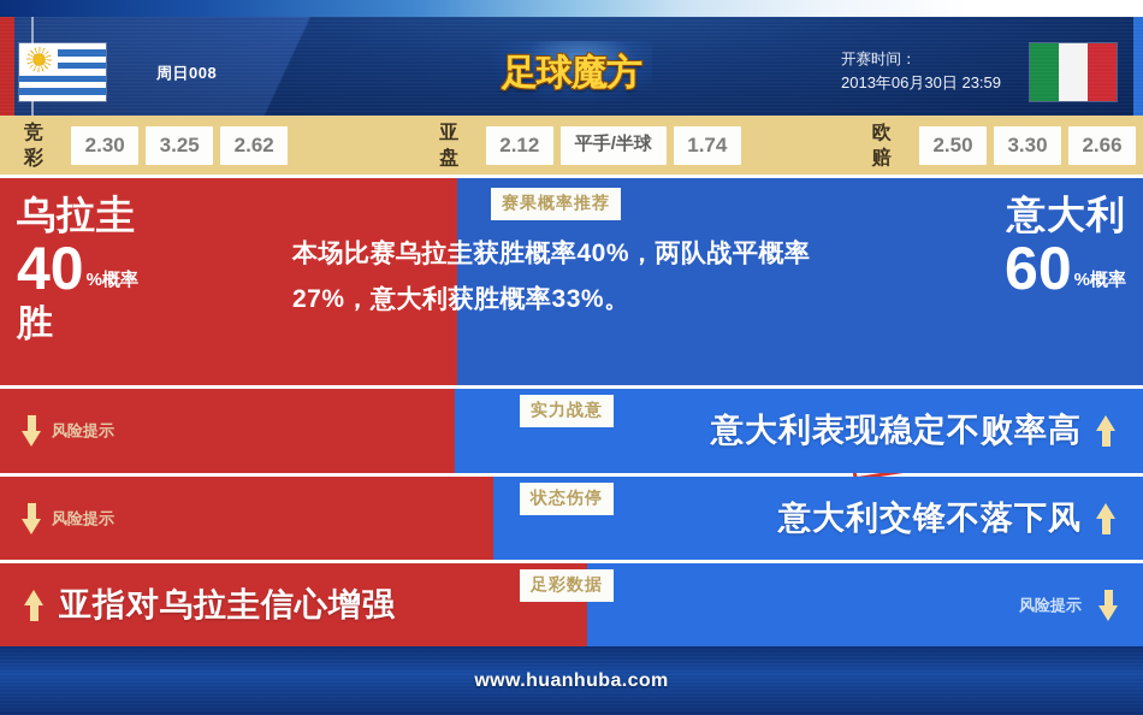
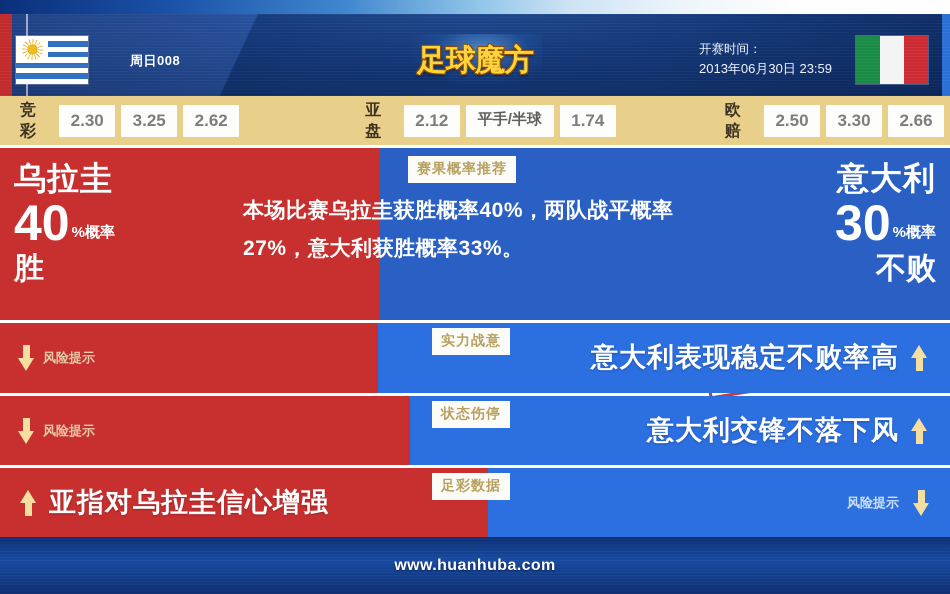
  竞彩
  2.30
  3.25
  2.62
  亚盘
  2.12
  平手/半球
  1.74
  欧赔
  2.50
  3.30
  2.66
  乌拉圭
  40
  %概率
  胜
  本场比赛乌拉圭获胜概率40%，两队战平概率27%，意大利获胜概率33%。
  意大利
- 60
+ 30
  %概率
+ 不败
  赛果概率推荐
  风险提示
  意大利表现稳定不败率高
  实力战意
  风险提示
  意大利交锋不落下风
  状态伤停
  亚指对乌拉圭信心增强
  风险提示
  足彩数据
  www.huanhuba.com
